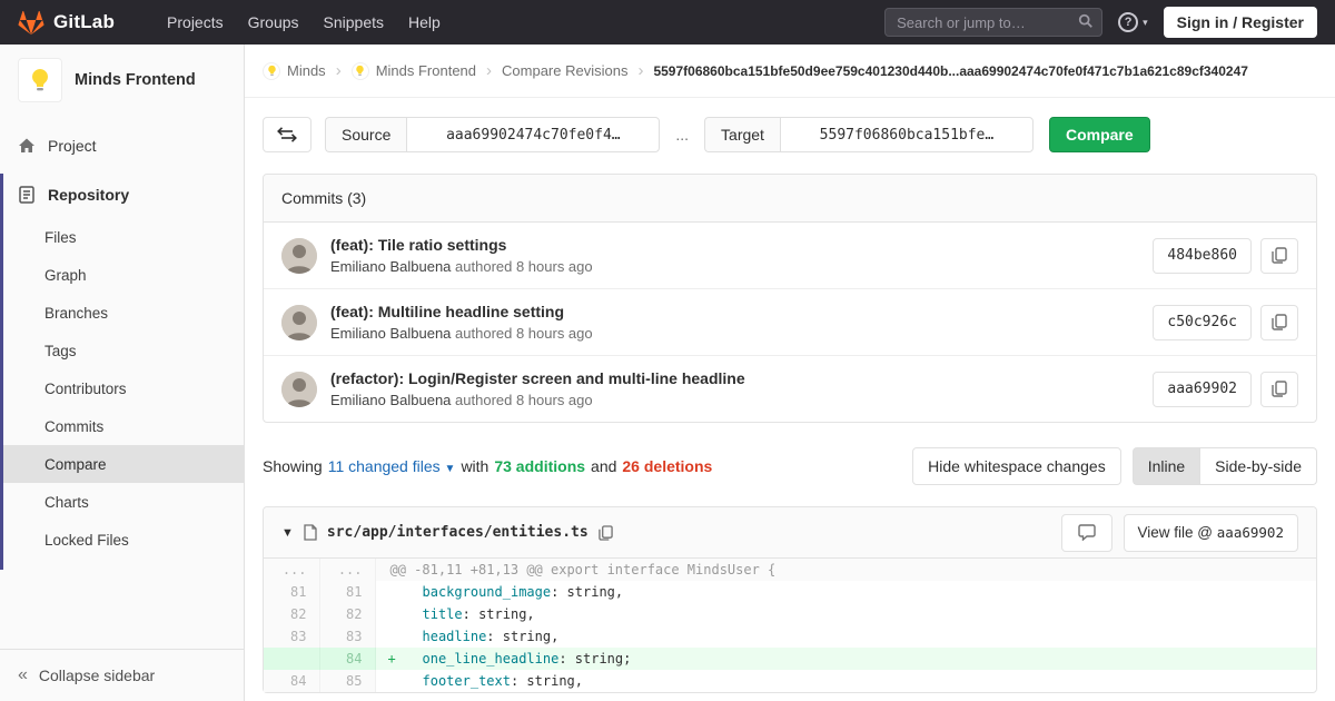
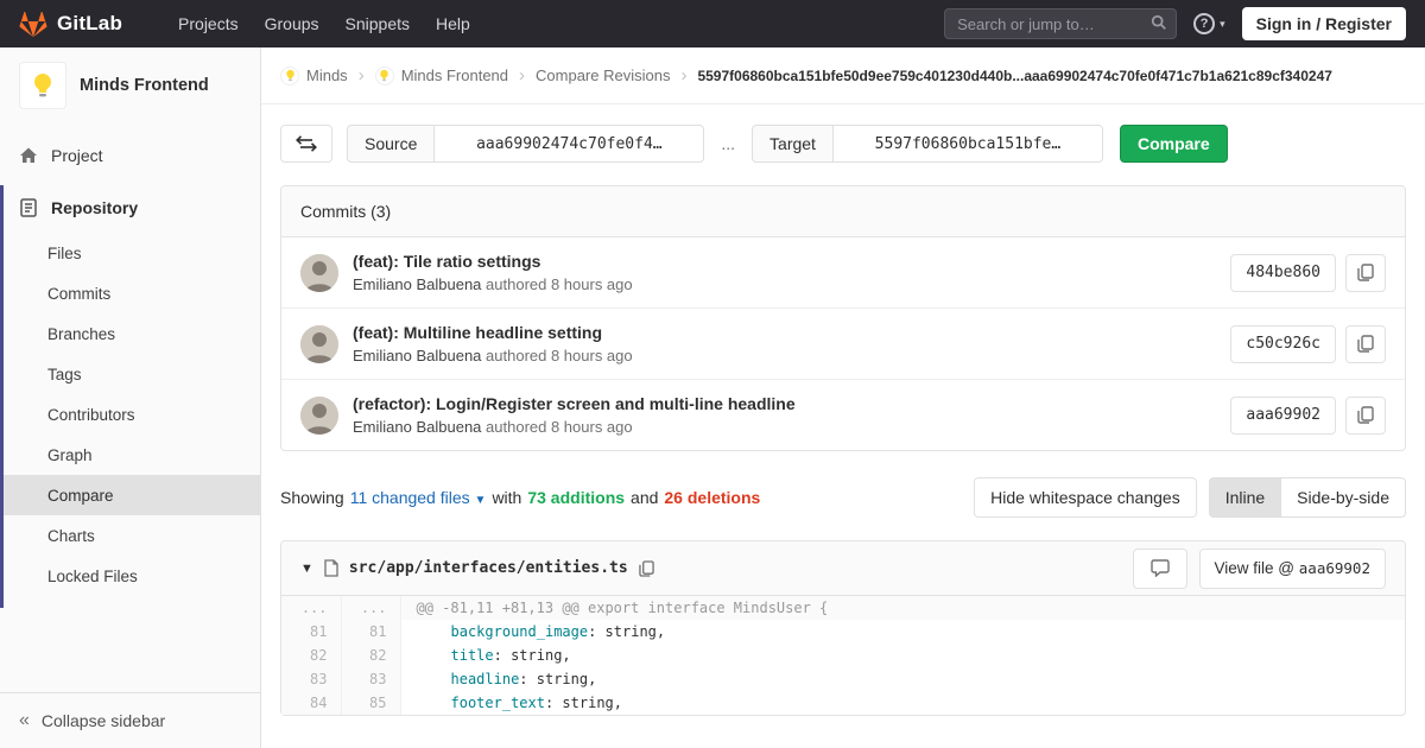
  GitLab
  Projects
  Groups
  Snippets
  Help
  Search or jump to…
  ?
  ▾
  Sign in / Register
  Minds Frontend
  Project
  Repository
  Files
- Graph
+ Commits
  Branches
  Tags
  Contributors
- Commits
+ Graph
  Compare
  Charts
  Locked Files
  «
  Collapse sidebar
  Minds
  ›
  Minds Frontend
  ›
  Compare Revisions
  ›
  5597f06860bca151bfe50d9ee759c401230d440b...aaa69902474c70fe0f471c7b1a621c89cf340247
  Source
  aaa69902474c70fe0f4…
  ...
  Target
  5597f06860bca151bfe…
  Compare
  Commits (3)
  (feat): Tile ratio settings
  Emiliano Balbuena authored 8 hours ago
  484be860
  (feat): Multiline headline setting
  Emiliano Balbuena authored 8 hours ago
  c50c926c
  (refactor): Login/Register screen and multi-line headline
  Emiliano Balbuena authored 8 hours ago
  aaa69902
  Showing
  11 changed files ▼
  with
  73 additions
  and
  26 deletions
  Hide whitespace changes
  Inline
  Side-by-side
  ▼
  src/app/interfaces/entities.ts
  View file @ aaa69902
  ...	...	@@ -81,11 +81,13 @@ export interface MindsUser {
  81	81	background_image: string,
  82	82	title: string,
  83	83	headline: string,
- 	84	+ one_line_headline: string;
  84	85	footer_text: string,
